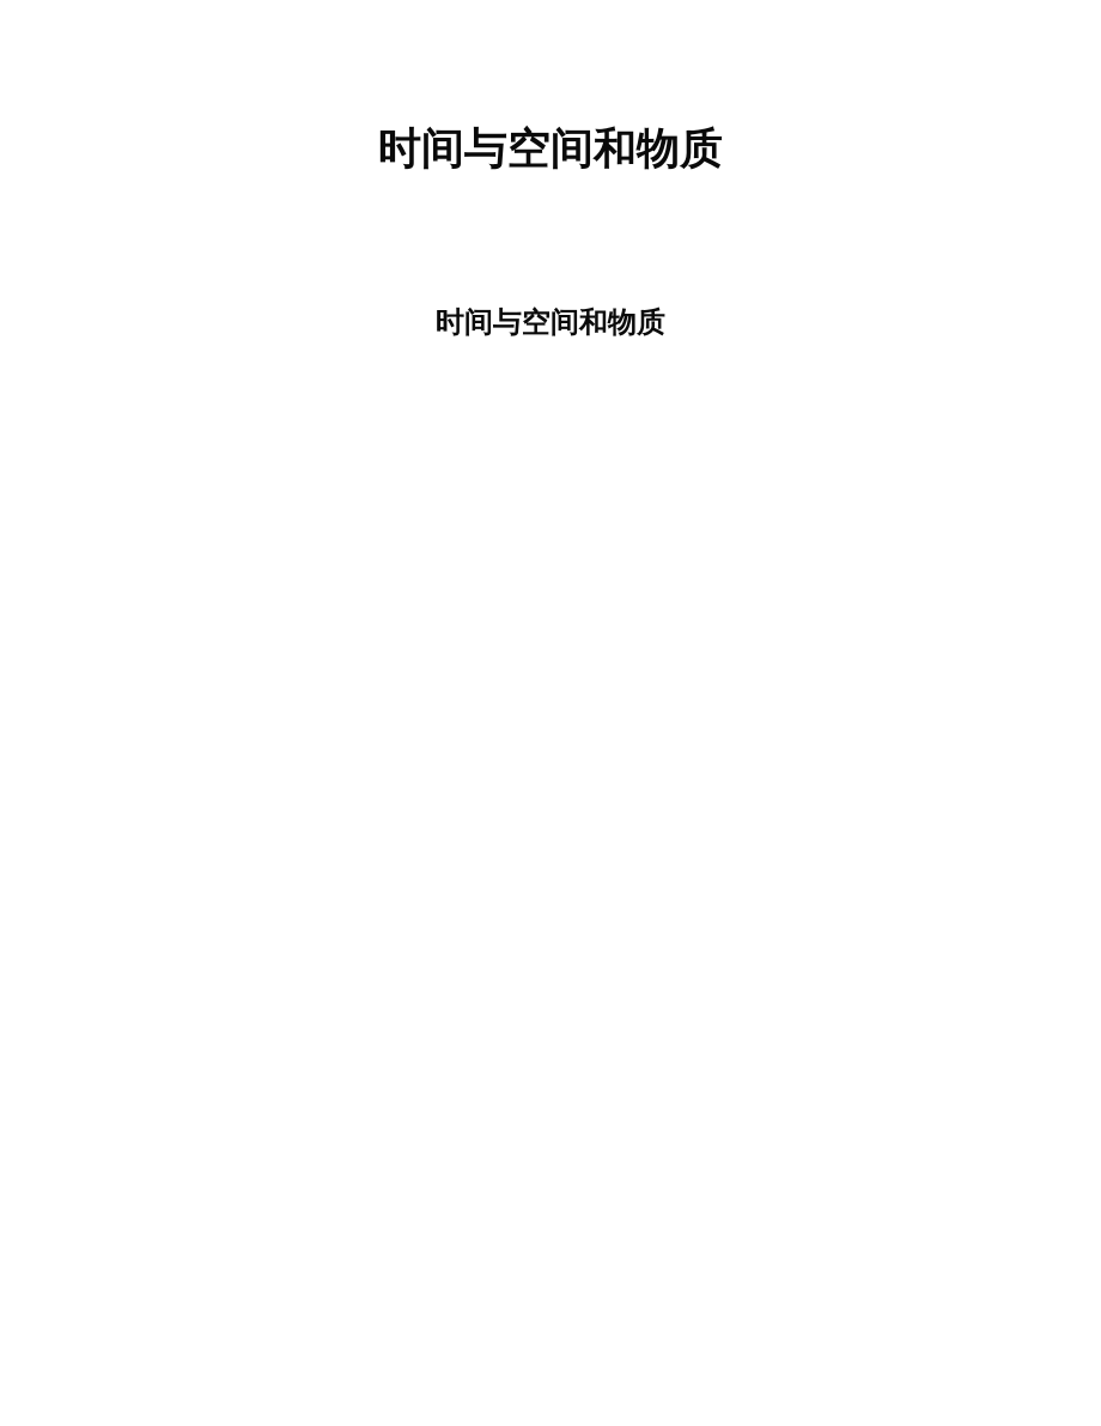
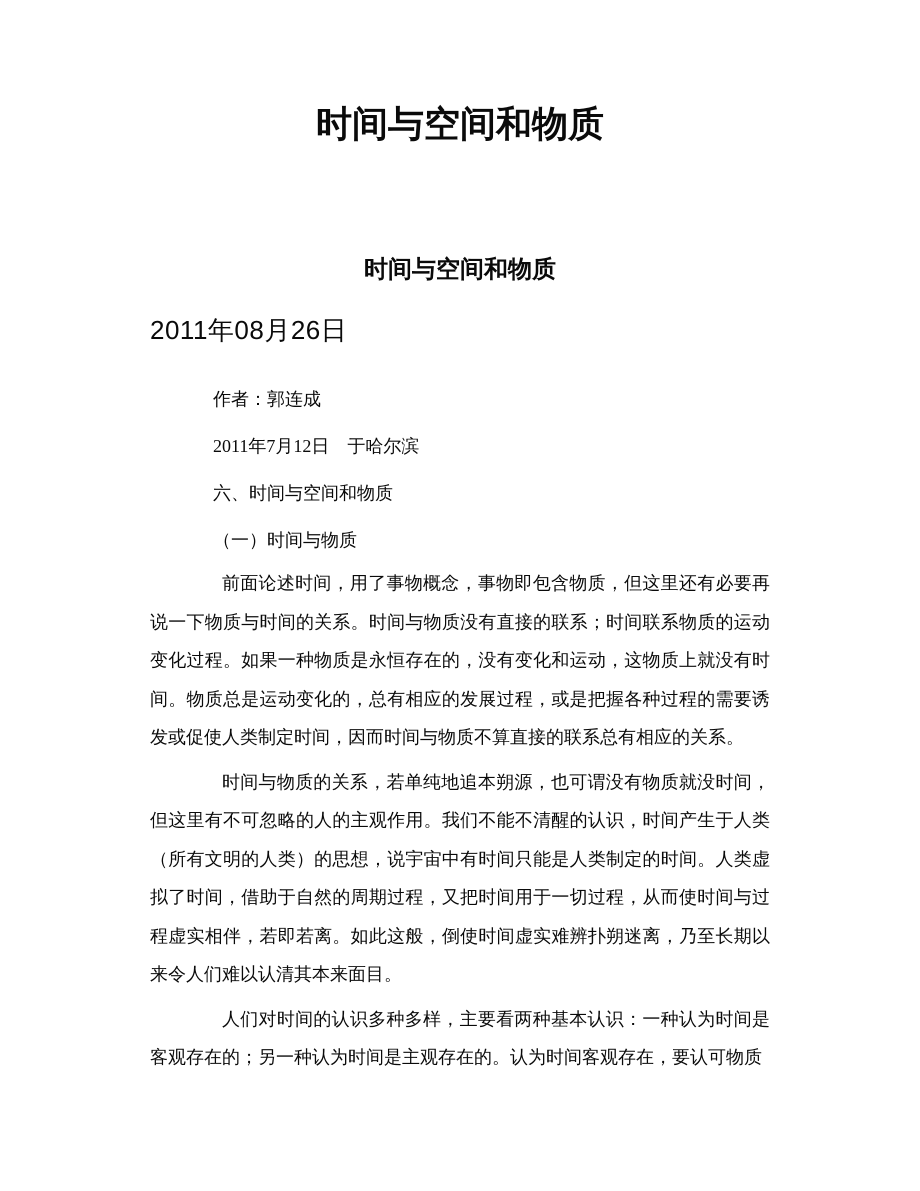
  时间与空间和物质
  时间与空间和物质
+ 2011年08月26日
+ 作者：郭连成
+ 2011年7月12日 于哈尔滨
+ 六、时间与空间和物质
+ （一）时间与物质
+ 前面论述时间，用了事物概念，事物即包含物质，但这里还有必要再说一下物质与时间的关系。时间与物质没有直接的联系；时间联系物质的运动变化过程。如果一种物质是永恒存在的，没有变化和运动，这物质上就没有时间。物质总是运动变化的，总有相应的发展过程，或是把握各种过程的需要诱发或促使人类制定时间，因而时间与物质不算直接的联系总有相应的关系。
+ 时间与物质的关系，若单纯地追本朔源，也可谓没有物质就没时间，但这里有不可忽略的人的主观作用。我们不能不清醒的认识，时间产生于人类（所有文明的人类）的思想，说宇宙中有时间只能是人类制定的时间。人类虚拟了时间，借助于自然的周期过程，又把时间用于一切过程，从而使时间与过程虚实相伴，若即若离。如此这般，倒使时间虚实难辨扑朔迷离，乃至长期以来令人们难以认清其本来面目。
+ 人们对时间的认识多种多样，主要看两种基本认识：一种认为时间是客观存在的；另一种认为时间是主观存在的。认为时间客观存在，要认可物质
